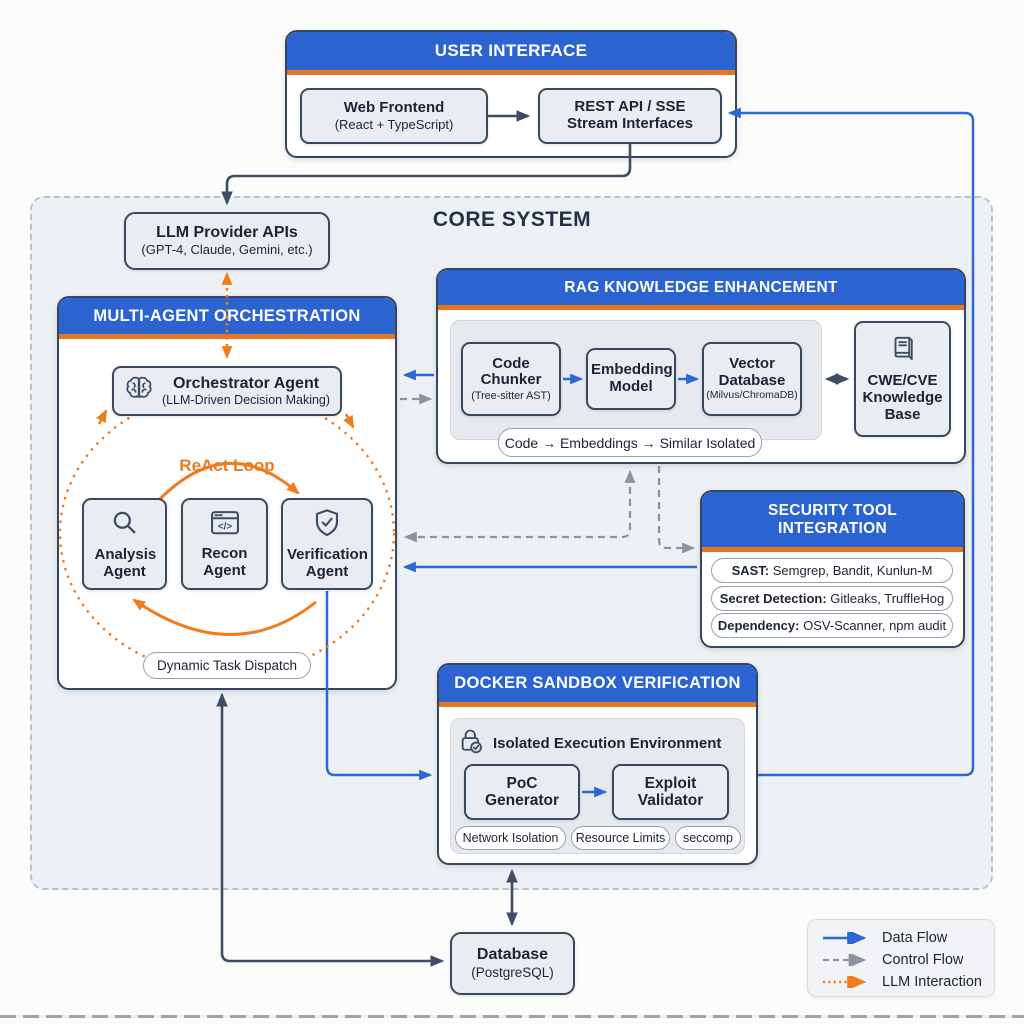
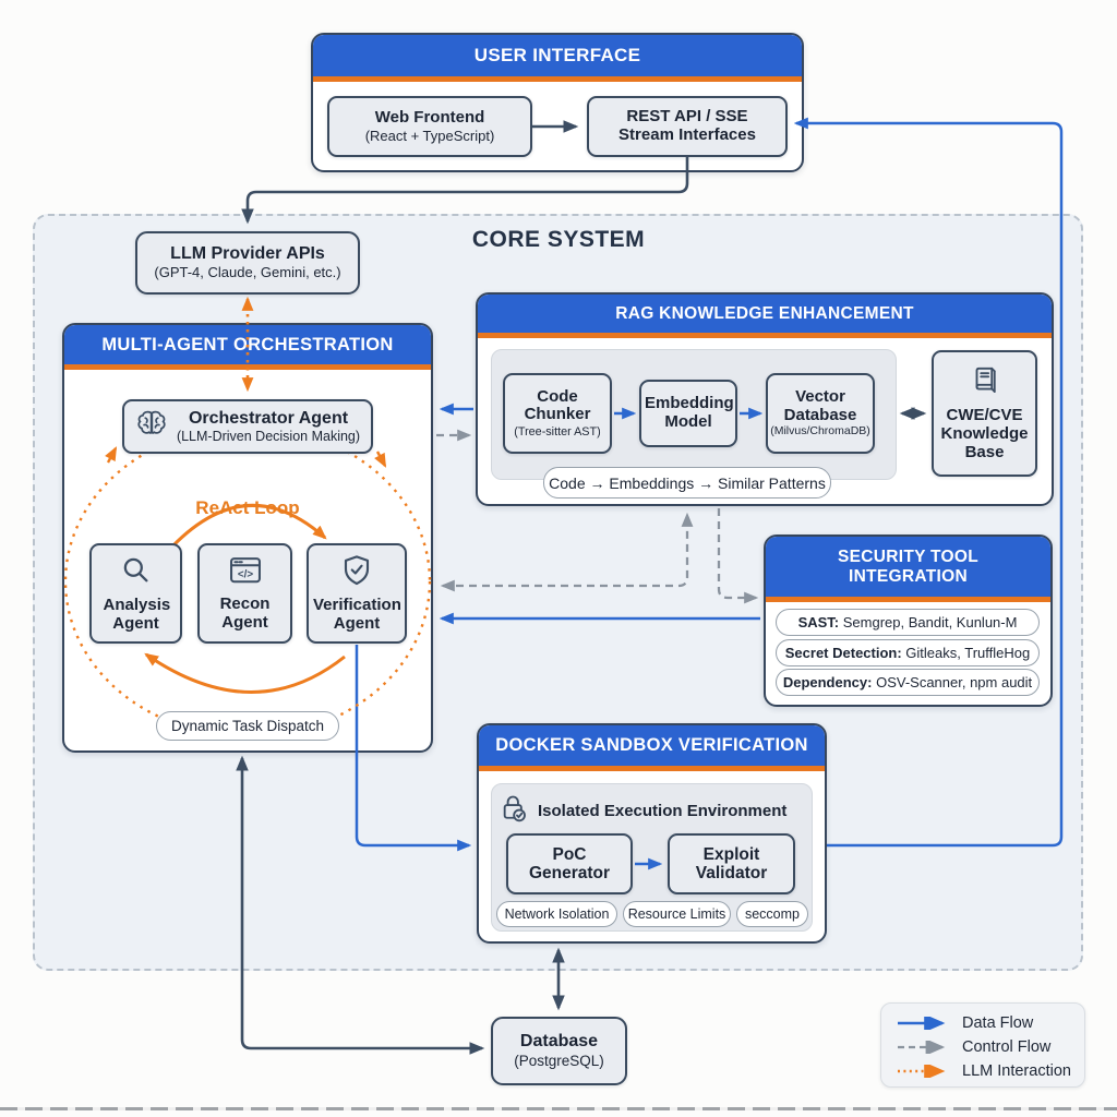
  CORE SYSTEM
  USER INTERFACE
  Web Frontend
  (React + TypeScript)
  REST API / SSE
  Stream Interfaces
  LLM Provider APIs
  (GPT-4, Claude, Gemini, etc.)
  MULTI-AGENT ORCHESTRATION
  Orchestrator Agent
  (LLM-Driven Decision Making)
  ReAct Loop
  Analysis Agent
  </>
  Recon Agent
  Verification Agent
  Dynamic Task Dispatch
  RAG KNOWLEDGE ENHANCEMENT
  Code Chunker
  (Tree-sitter AST)
  Embedding Model
  Vector Database
  (Milvus/ChromaDB)
- Code → Embeddings → Similar Isolated
+ Code → Embeddings → Similar Patterns
  CWE/CVE Knowledge Base
  SECURITY TOOL INTEGRATION
  SAST:
  Semgrep, Bandit, Kunlun-M
  Secret Detection:
  Gitleaks, TruffleHog
  Dependency:
  OSV-Scanner, npm audit
  DOCKER SANDBOX VERIFICATION
  Isolated Execution Environment
  PoC Generator
  Exploit Validator
  Network Isolation
  Resource Limits
  seccomp
  Database
  (PostgreSQL)
  Data Flow
  Control Flow
  LLM Interaction
